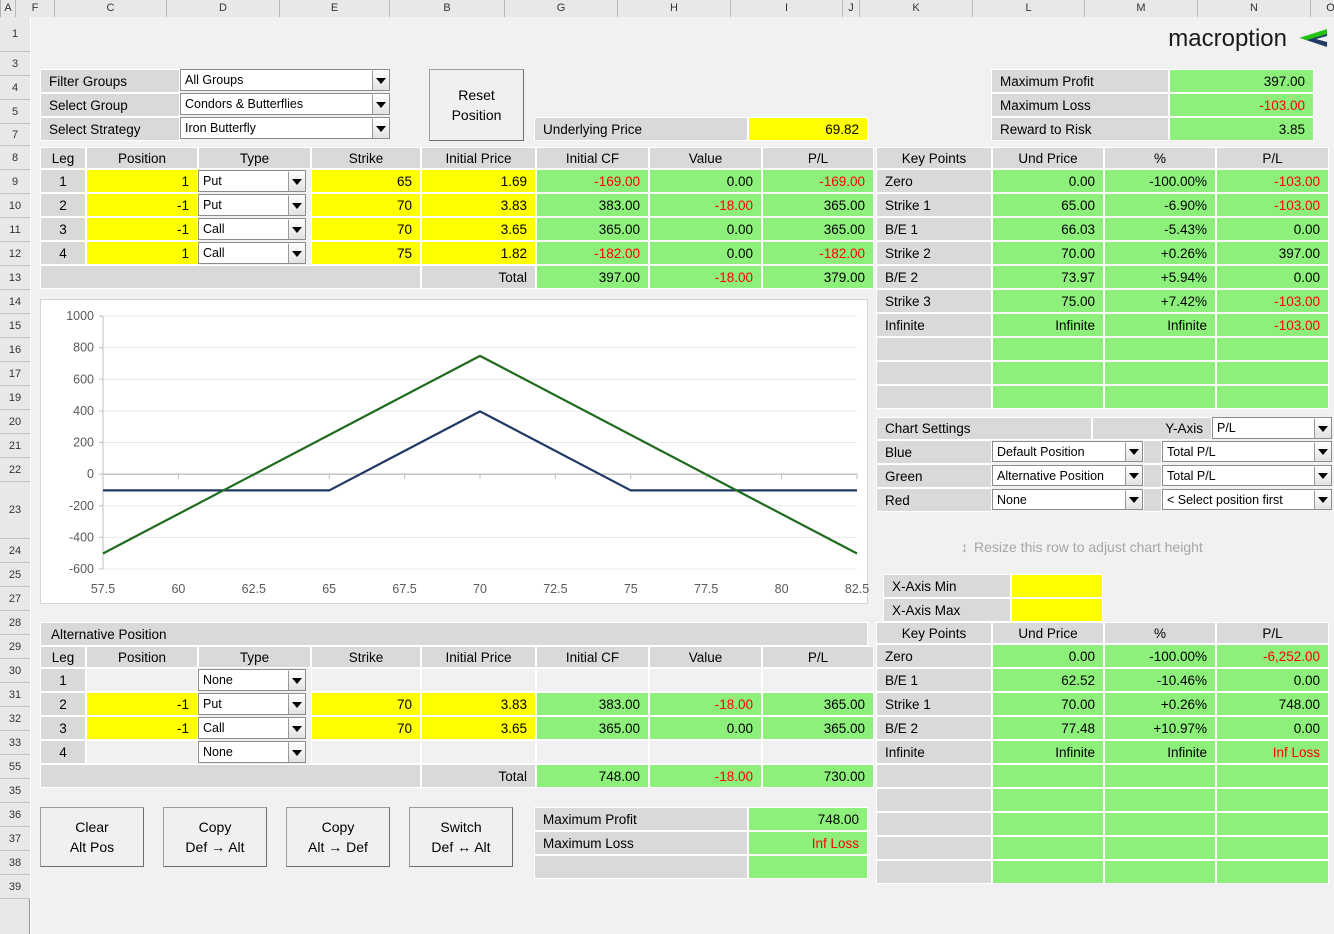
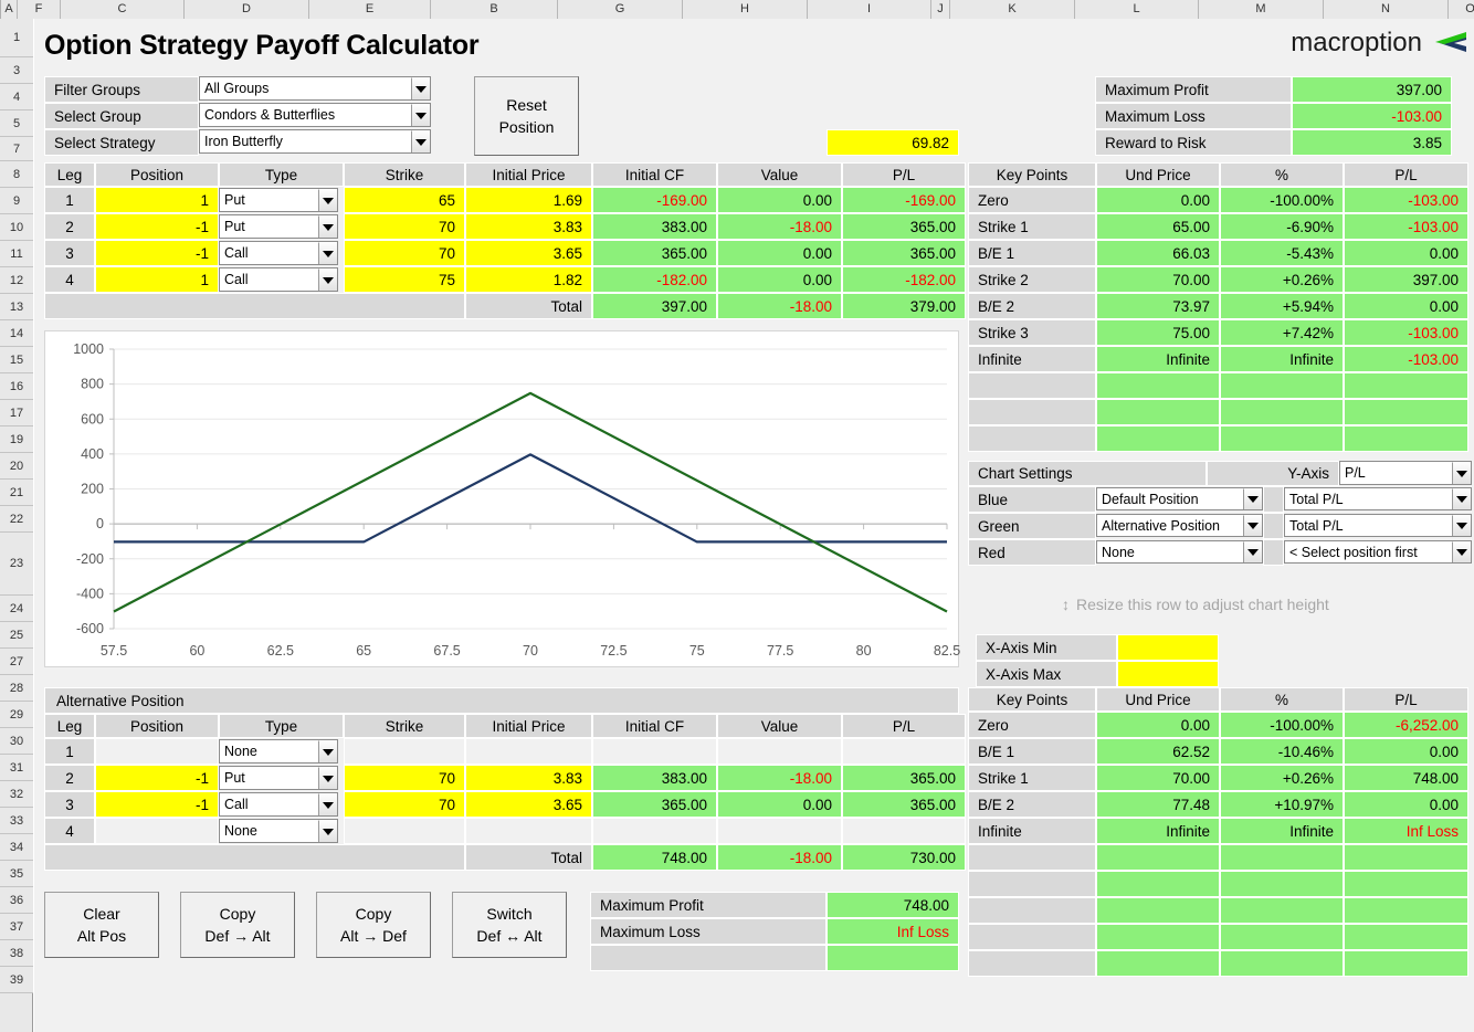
  A
  F
  C
  D
  E
  B
  G
  H
  I
  J
  K
  L
  M
  N
  O
  1
  3
  4
  5
  7
  8
  9
  10
  11
  12
  13
  14
  15
  16
  17
  19
  20
  21
  22
  23
  24
  25
  27
  28
  29
  30
  31
  32
  33
- 55
+ 34
  35
  36
  37
  38
  39
+ Option Strategy Payoff Calculator
  macroption
  Filter Groups
  All Groups
  Select Group
  Condors & Butterflies
  Select Strategy
  Iron Butterfly
  Reset
  Position
- Underlying Price
  69.82
  Maximum Profit
  397.00
  Maximum Loss
  -103.00
  Reward to Risk
  3.85
  Leg
  Position
  Type
  Strike
  Initial Price
  Initial CF
  Value
  P/L
  1
  1
  Put
  65
  1.69
  -169.00
  0.00
  -169.00
  2
  -1
  Put
  70
  3.83
  383.00
  -18.00
  365.00
  3
  -1
  Call
  70
  3.65
  365.00
  0.00
  365.00
  4
  1
  Call
  75
  1.82
  -182.00
  0.00
  -182.00
  Total
  397.00
  -18.00
  379.00
  Key Points
  Und Price
  %
  P/L
  Zero
  0.00
  -100.00%
  -103.00
  Strike 1
  65.00
  -6.90%
  -103.00
  B/E 1
  66.03
  -5.43%
  0.00
  Strike 2
  70.00
  +0.26%
  397.00
  B/E 2
  73.97
  +5.94%
  0.00
  Strike 3
  75.00
  +7.42%
  -103.00
  Infinite
  Infinite
  Infinite
  -103.00
  -600
  -400
  -200
  0
  200
  400
  600
  800
  1000
  57.5
  60
  62.5
  65
  67.5
  70
  72.5
  75
  77.5
  80
  82.5
  Chart Settings
  Y-Axis
  P/L
  Blue
  Default Position
  Total P/L
  Green
  Alternative Position
  Total P/L
  Red
  None
  < Select position first
  ↕
  Resize this row to adjust chart height
  X-Axis Min
  X-Axis Max
  Alternative Position
  Leg
  Position
  Type
  Strike
  Initial Price
  Initial CF
  Value
  P/L
  1
  None
  2
  -1
  Put
  70
  3.83
  383.00
  -18.00
  365.00
  3
  -1
  Call
  70
  3.65
  365.00
  0.00
  365.00
  4
  None
  Total
  748.00
  -18.00
  730.00
  Key Points
  Und Price
  %
  P/L
  Zero
  0.00
  -100.00%
  -6,252.00
  B/E 1
  62.52
  -10.46%
  0.00
  Strike 1
  70.00
  +0.26%
  748.00
  B/E 2
  77.48
  +10.97%
  0.00
  Infinite
  Infinite
  Infinite
  Inf Loss
  Clear
  Alt Pos
  Copy
  Def → Alt
  Copy
  Alt → Def
  Switch
  Def ↔ Alt
  Maximum Profit
  748.00
  Maximum Loss
  Inf Loss
